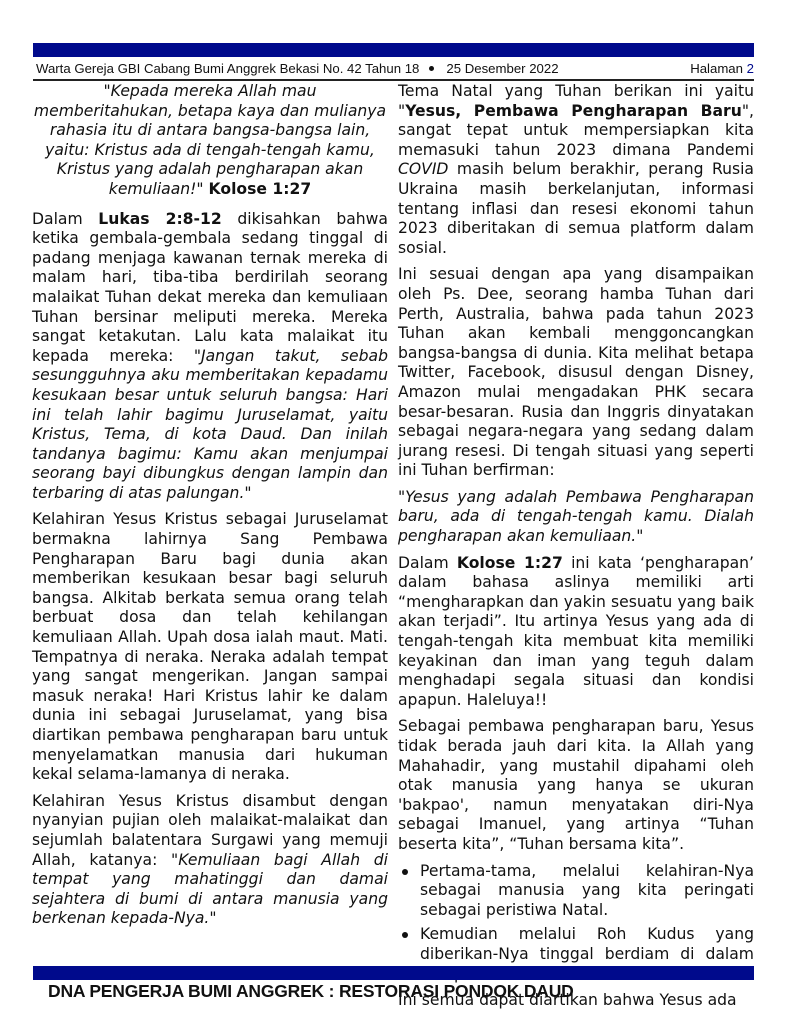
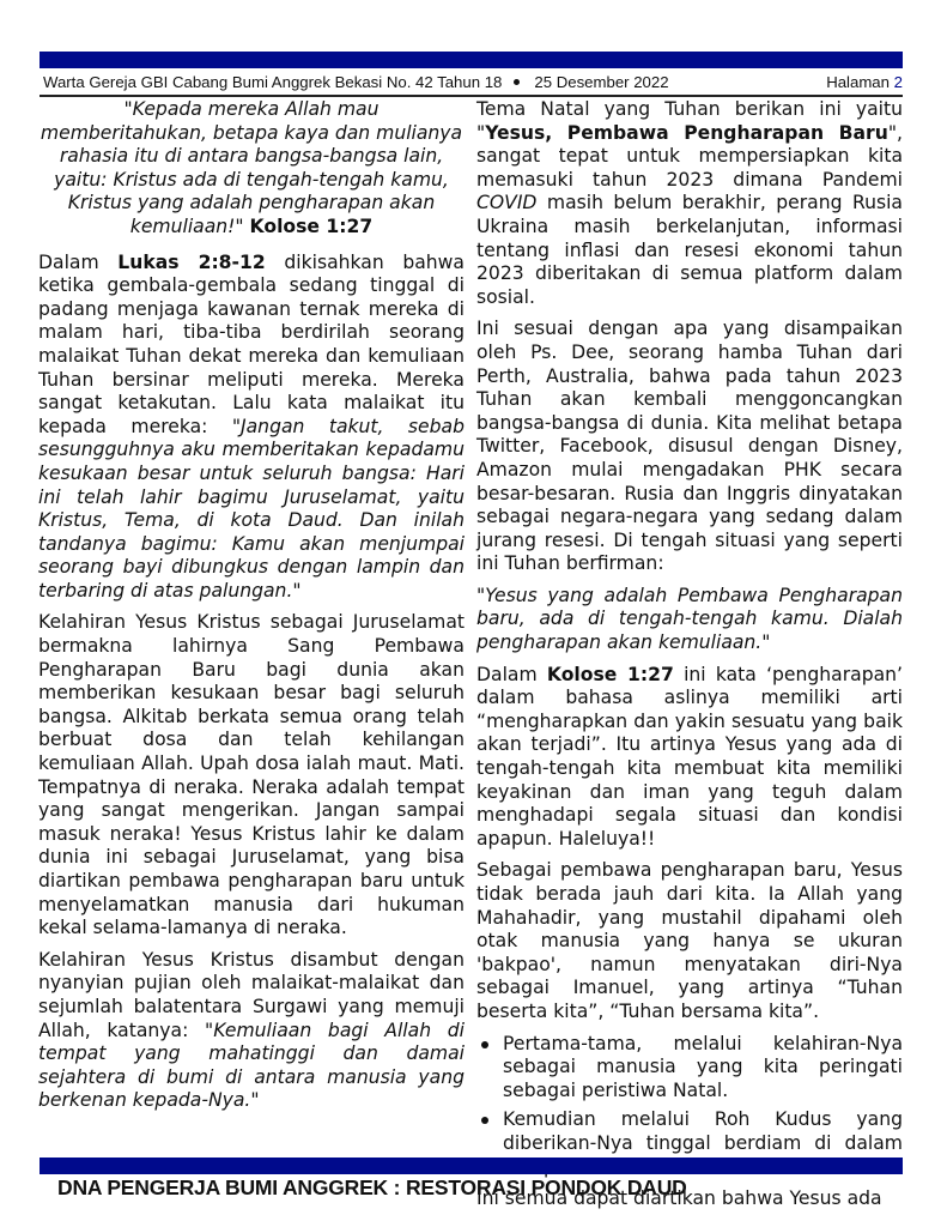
  Warta Gereja GBI Cabang Bumi Anggrek Bekasi No. 42 Tahun 18 25 Desember 2022
  Halaman 2
  "Kepada mereka Allah mau memberitahukan, betapa kaya dan mulianya rahasia itu di antara bangsa-bangsa lain, yaitu: Kristus ada di tengah-tengah kamu, Kristus yang adalah pengharapan akan kemuliaan!" Kolose 1:27
  Dalam Lukas 2:8-12 dikisahkan bahwa ketika gembala-gembala sedang tinggal di padang menjaga kawanan ternak mereka di malam hari, tiba-tiba berdirilah seorang malaikat Tuhan dekat mereka dan kemuliaan Tuhan bersinar meliputi mereka. Mereka sangat ketakutan. Lalu kata malaikat itu kepada mereka: "Jangan takut, sebab sesungguhnya aku memberitakan kepadamu kesukaan besar untuk seluruh bangsa: Hari ini telah lahir bagimu Juruselamat, yaitu Kristus, Tema, di kota Daud. Dan inilah tandanya bagimu: Kamu akan menjumpai seorang bayi dibungkus dengan lampin dan terbaring di atas palungan."
- Kelahiran Yesus Kristus sebagai Juruselamat bermakna lahirnya Sang Pembawa Pengharapan Baru bagi dunia akan memberikan kesukaan besar bagi seluruh bangsa. Alkitab berkata semua orang telah berbuat dosa dan telah kehilangan kemuliaan Allah. Upah dosa ialah maut. Mati. Tempatnya di neraka. Neraka adalah tempat yang sangat mengerikan. Jangan sampai masuk neraka! Hari Kristus lahir ke dalam dunia ini sebagai Juruselamat, yang bisa diartikan pembawa pengharapan baru untuk menyelamatkan manusia dari hukuman kekal selama-lamanya di neraka.
+ Kelahiran Yesus Kristus sebagai Juruselamat bermakna lahirnya Sang Pembawa Pengharapan Baru bagi dunia akan memberikan kesukaan besar bagi seluruh bangsa. Alkitab berkata semua orang telah berbuat dosa dan telah kehilangan kemuliaan Allah. Upah dosa ialah maut. Mati. Tempatnya di neraka. Neraka adalah tempat yang sangat mengerikan. Jangan sampai masuk neraka! Yesus Kristus lahir ke dalam dunia ini sebagai Juruselamat, yang bisa diartikan pembawa pengharapan baru untuk menyelamatkan manusia dari hukuman kekal selama-lamanya di neraka.
  Kelahiran Yesus Kristus disambut dengan nyanyian pujian oleh malaikat-malaikat dan sejumlah balatentara Surgawi yang memuji Allah, katanya: "Kemuliaan bagi Allah di tempat yang mahatinggi dan damai sejahtera di bumi di antara manusia yang berkenan kepada-Nya."
  Tema Natal yang Tuhan berikan ini yaitu "Yesus, Pembawa Pengharapan Baru", sangat tepat untuk mempersiapkan kita memasuki tahun 2023 dimana Pandemi COVID masih belum berakhir, perang Rusia Ukraina masih berkelanjutan, informasi tentang inflasi dan resesi ekonomi tahun 2023 diberitakan di semua platform dalam sosial.
  Ini sesuai dengan apa yang disampaikan oleh Ps. Dee, seorang hamba Tuhan dari Perth, Australia, bahwa pada tahun 2023 Tuhan akan kembali menggoncangkan bangsa-bangsa di dunia. Kita melihat betapa Twitter, Facebook, disusul dengan Disney, Amazon mulai mengadakan PHK secara besar-besaran. Rusia dan Inggris dinyatakan sebagai negara-negara yang sedang dalam jurang resesi. Di tengah situasi yang seperti ini Tuhan berfirman:
  "Yesus yang adalah Pembawa Pengharapan baru, ada di tengah-tengah kamu. Dialah pengharapan akan kemuliaan."
  Dalam Kolose 1:27 ini kata ‘pengharapan’ dalam bahasa aslinya memiliki arti “mengharapkan dan yakin sesuatu yang baik akan terjadi”. Itu artinya Yesus yang ada di tengah-tengah kita membuat kita memiliki keyakinan dan iman yang teguh dalam menghadapi segala situasi dan kondisi apapun. Haleluya!!
  Sebagai pembawa pengharapan baru, Yesus tidak berada jauh dari kita. Ia Allah yang Mahahadir, yang mustahil dipahami oleh otak manusia yang hanya se ukuran 'bakpao', namun menyatakan diri-Nya sebagai Imanuel, yang artinya “Tuhan beserta kita”, “Tuhan bersama kita”.
  Pertama-tama, melalui kelahiran-Nya sebagai manusia yang kita peringati sebagai peristiwa Natal.
  Kemudian melalui Roh Kudus yang diberikan-Nya tinggal berdiam di dalam
  Ini semua dapat diartikan bahwa Yesus ada
  DNA PENGERJA BUMI ANGGREK : RESTORASI PONDOK DAUD
